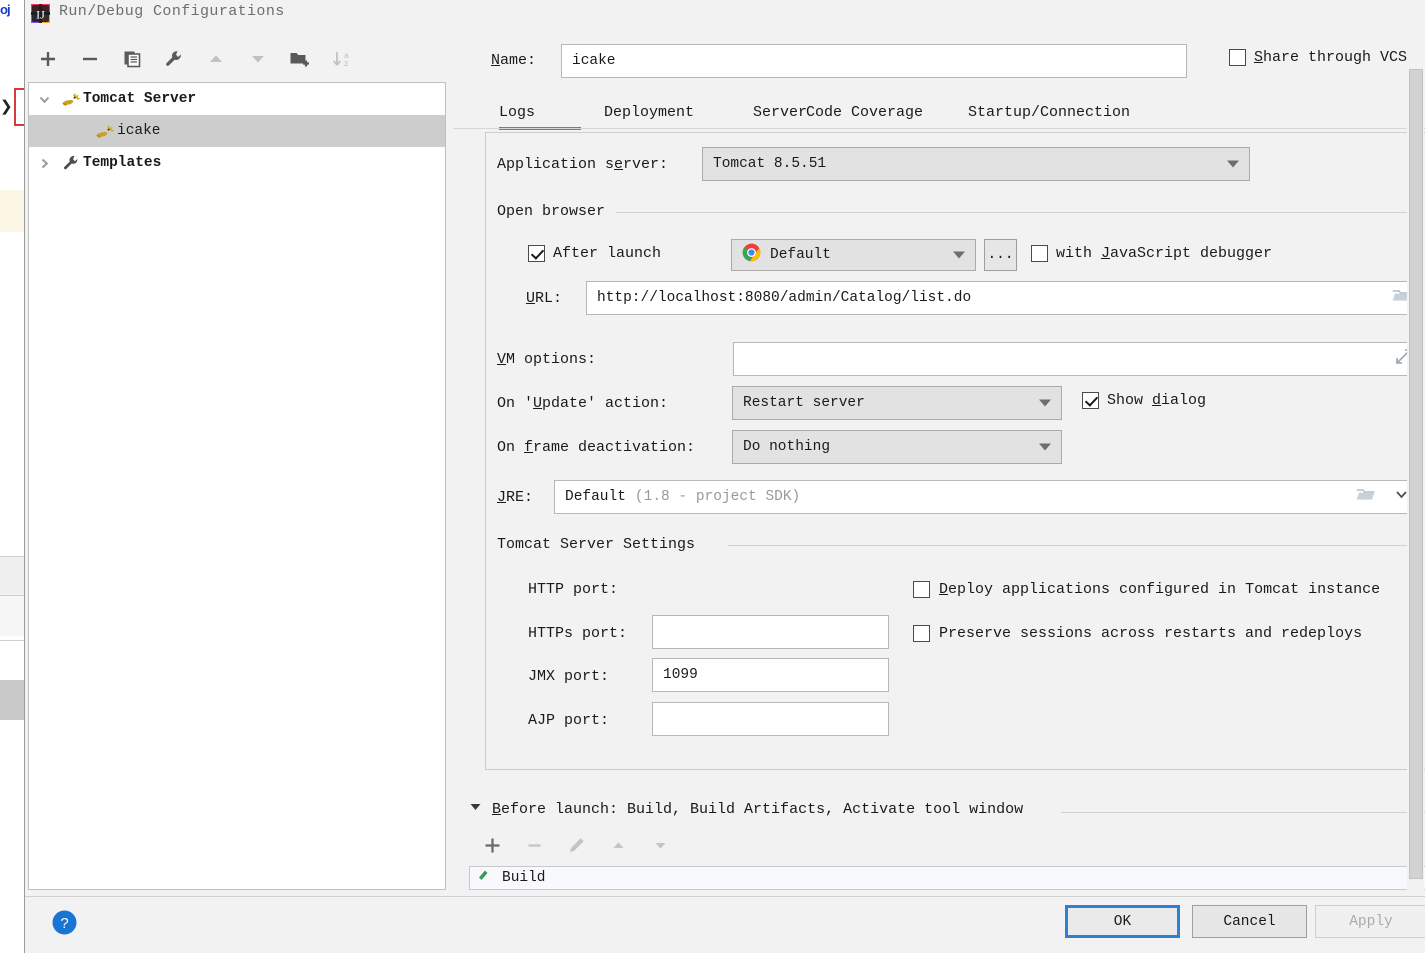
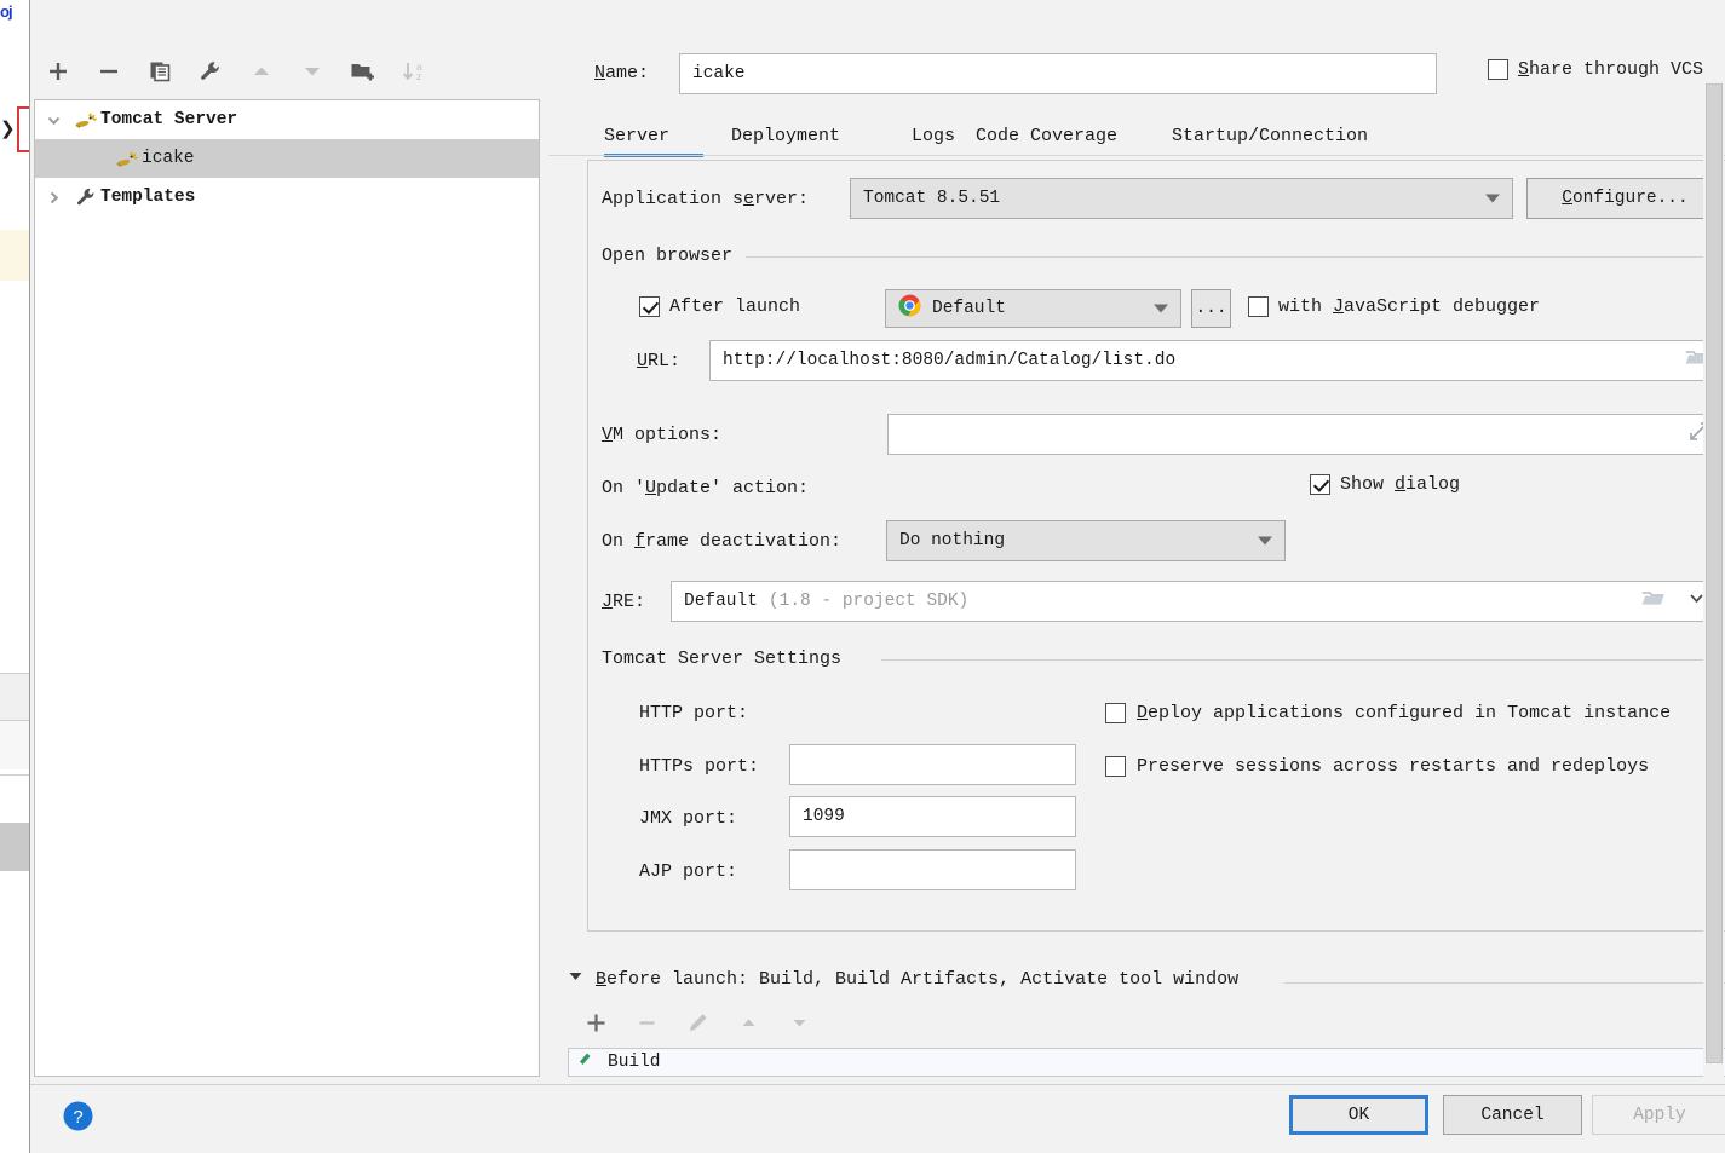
  oj
  ❯
- IJ
- Run/Debug Configurations
  a
  z
  Tomcat Server
  icake
  Templates
  Name:
  icake
  Share through VCS
- Logs
+ Server
  Deployment
- Server
+ Logs
  Code Coverage
  Startup/Connection
  Application server:
  Tomcat 8.5.51
+ Configure...
  Open browser
  After launch
  Default
  ...
  with JavaScript debugger
  URL:
  http://localhost:8080/admin/Catalog/list.do
  VM options:
  On 'Update' action:
- Restart server
  Show dialog
  On frame deactivation:
  Do nothing
  JRE:
  Default
  (1.8 - project SDK)
  Tomcat Server Settings
  HTTP port:
  HTTPs port:
  JMX port:
  1099
  AJP port:
  Deploy applications configured in Tomcat instance
  Preserve sessions across restarts and redeploys
  Before launch: Build, Build Artifacts, Activate tool window
  Build
  ?
  OK
  Cancel
  Apply
